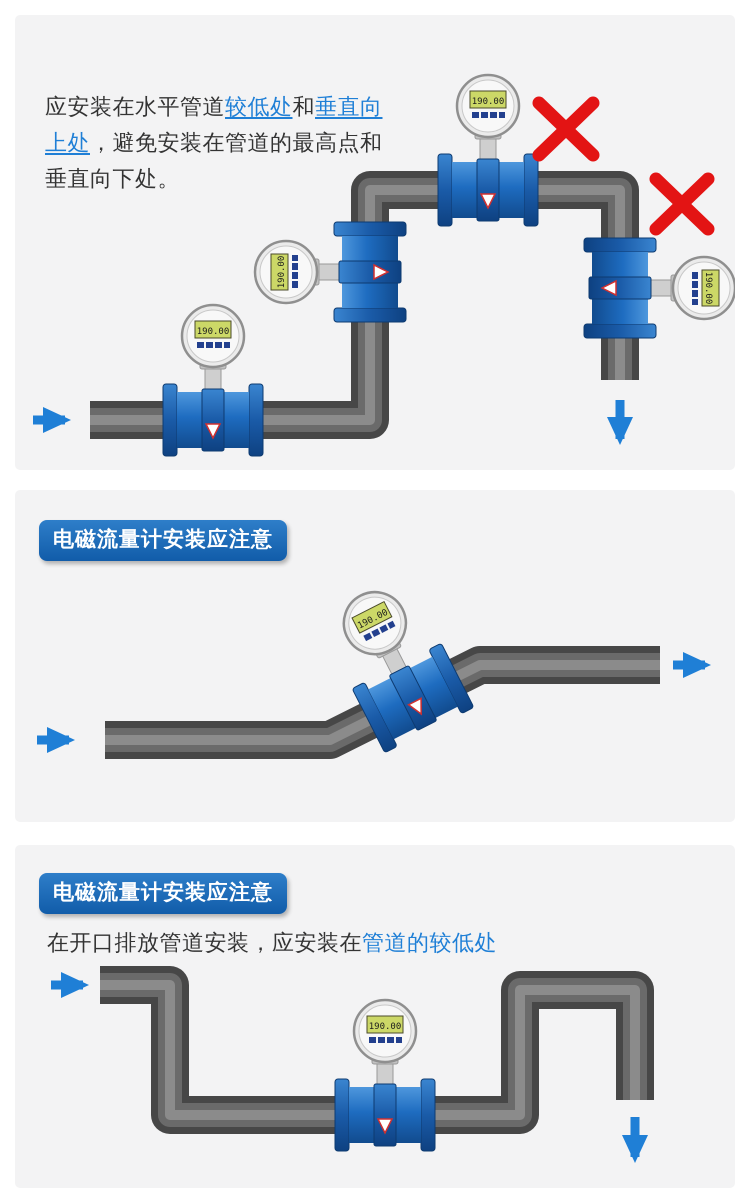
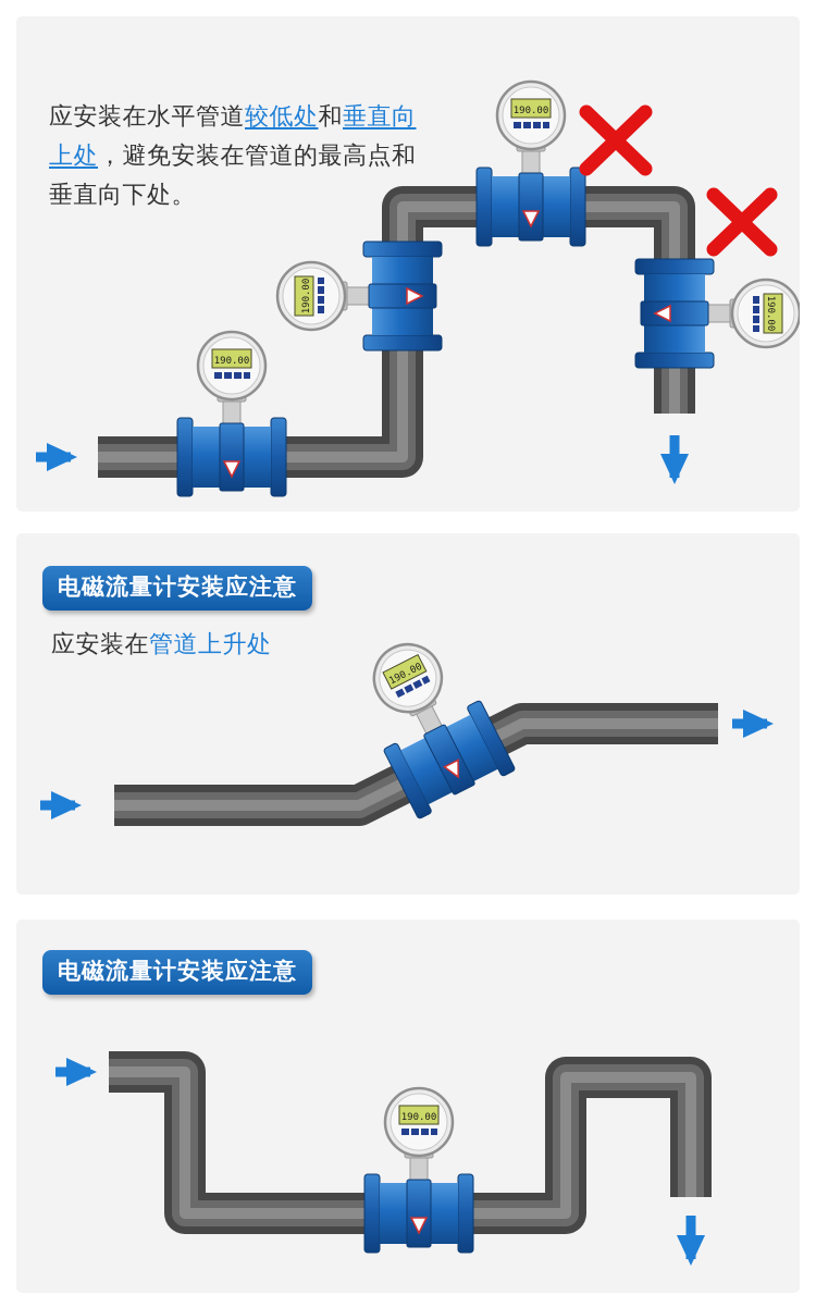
  应安装在水平管道较低处和垂直向上处，避免安装在管道的最高点和垂直向下处。
  电磁流量计安装应注意
+ 应安装在管道上升处
  电磁流量计安装应注意
- 在开口排放管道安装，应安装在管道的较低处
